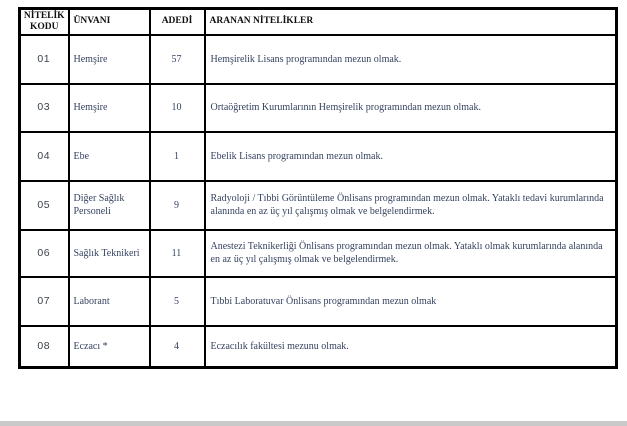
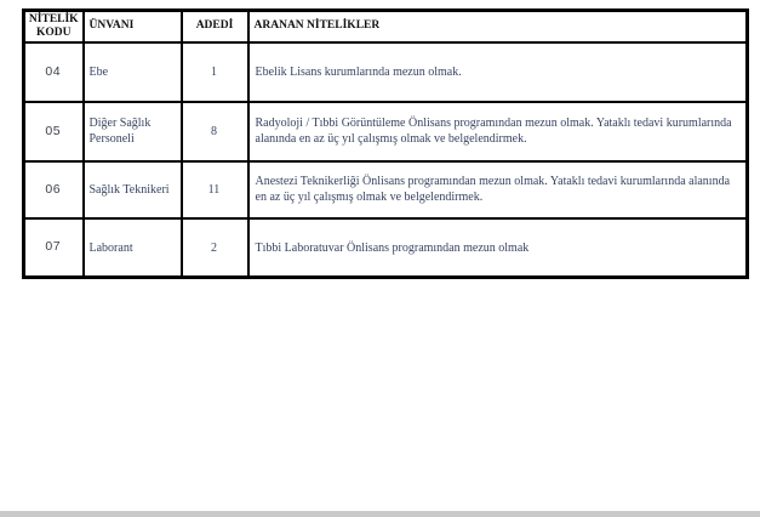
  NİTELİK KODU	ÜNVANI	ADEDİ	ARANAN NİTELİKLER
- 01	Hemşire	57	Hemşirelik Lisans programından mezun olmak.
- 03	Hemşire	10	Ortaöğretim Kurumlarının Hemşirelik programından mezun olmak.
- 04	Ebe	1	Ebelik Lisans programından mezun olmak.
+ 04	Ebe	1	Ebelik Lisans kurumlarında mezun olmak.
- 05	Diğer Sağlık Personeli	9	Radyoloji / Tıbbi Görüntüleme Önlisans programından mezun olmak. Yataklı tedavi kurumlarında alanında en az üç yıl çalışmış olmak ve belgelendirmek.
+ 05	Diğer Sağlık Personeli	8	Radyoloji / Tıbbi Görüntüleme Önlisans programından mezun olmak. Yataklı tedavi kurumlarında alanında en az üç yıl çalışmış olmak ve belgelendirmek.
- 06	Sağlık Teknikeri	11	Anestezi Teknikerliği Önlisans programından mezun olmak. Yataklı olmak kurumlarında alanında en az üç yıl çalışmış olmak ve belgelendirmek.
+ 06	Sağlık Teknikeri	11	Anestezi Teknikerliği Önlisans programından mezun olmak. Yataklı tedavi kurumlarında alanında en az üç yıl çalışmış olmak ve belgelendirmek.
- 07	Laborant	5	Tıbbi Laboratuvar Önlisans programından mezun olmak
+ 07	Laborant	2	Tıbbi Laboratuvar Önlisans programından mezun olmak
- 08	Eczacı *	4	Eczacılık fakültesi mezunu olmak.
